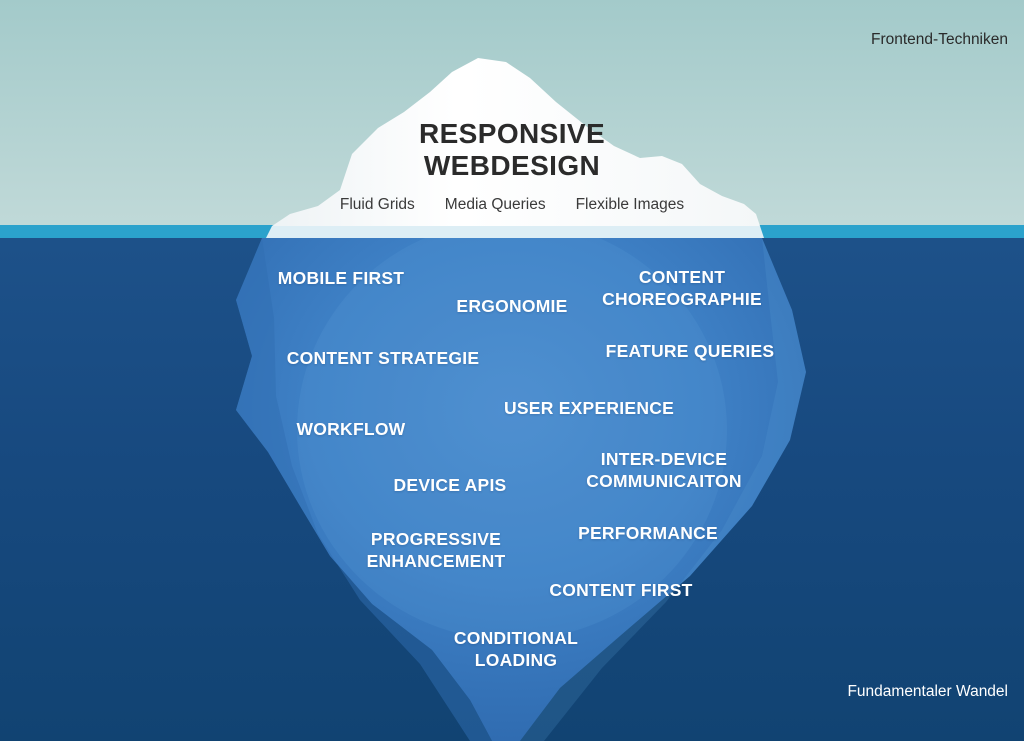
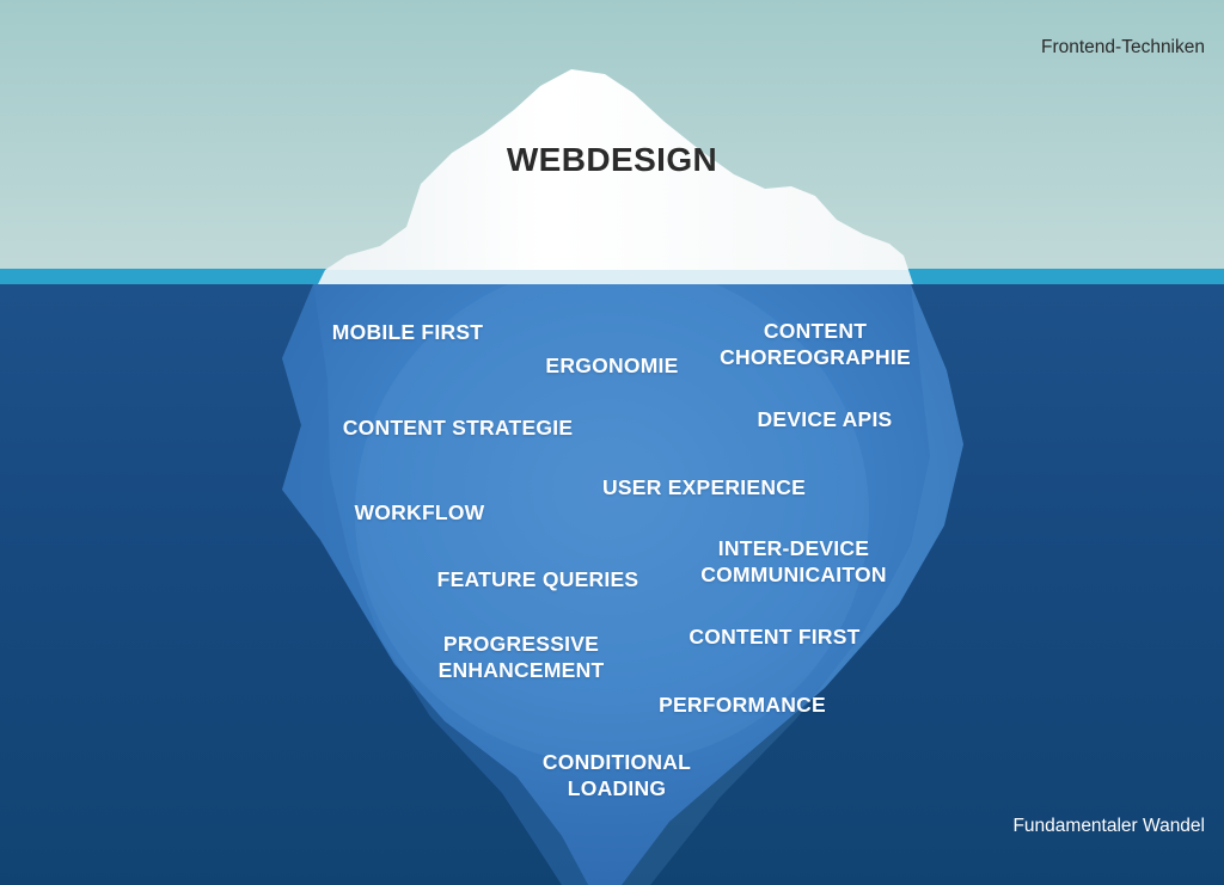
  Frontend-Techniken
- RESPONSIVE
  WEBDESIGN
- Fluid Grids Media Queries Flexible Images
  MOBILE FIRST
  ERGONOMIE
  CONTENT
  CHOREOGRAPHIE
  CONTENT STRATEGIE
- FEATURE QUERIES
+ DEVICE APIS
  USER EXPERIENCE
  WORKFLOW
  INTER-DEVICE
  COMMUNICAITON
- DEVICE APIS
+ FEATURE QUERIES
- PERFORMANCE
+ CONTENT FIRST
  PROGRESSIVE
  ENHANCEMENT
- CONTENT FIRST
+ PERFORMANCE
  CONDITIONAL
  LOADING
  Fundamentaler Wandel
